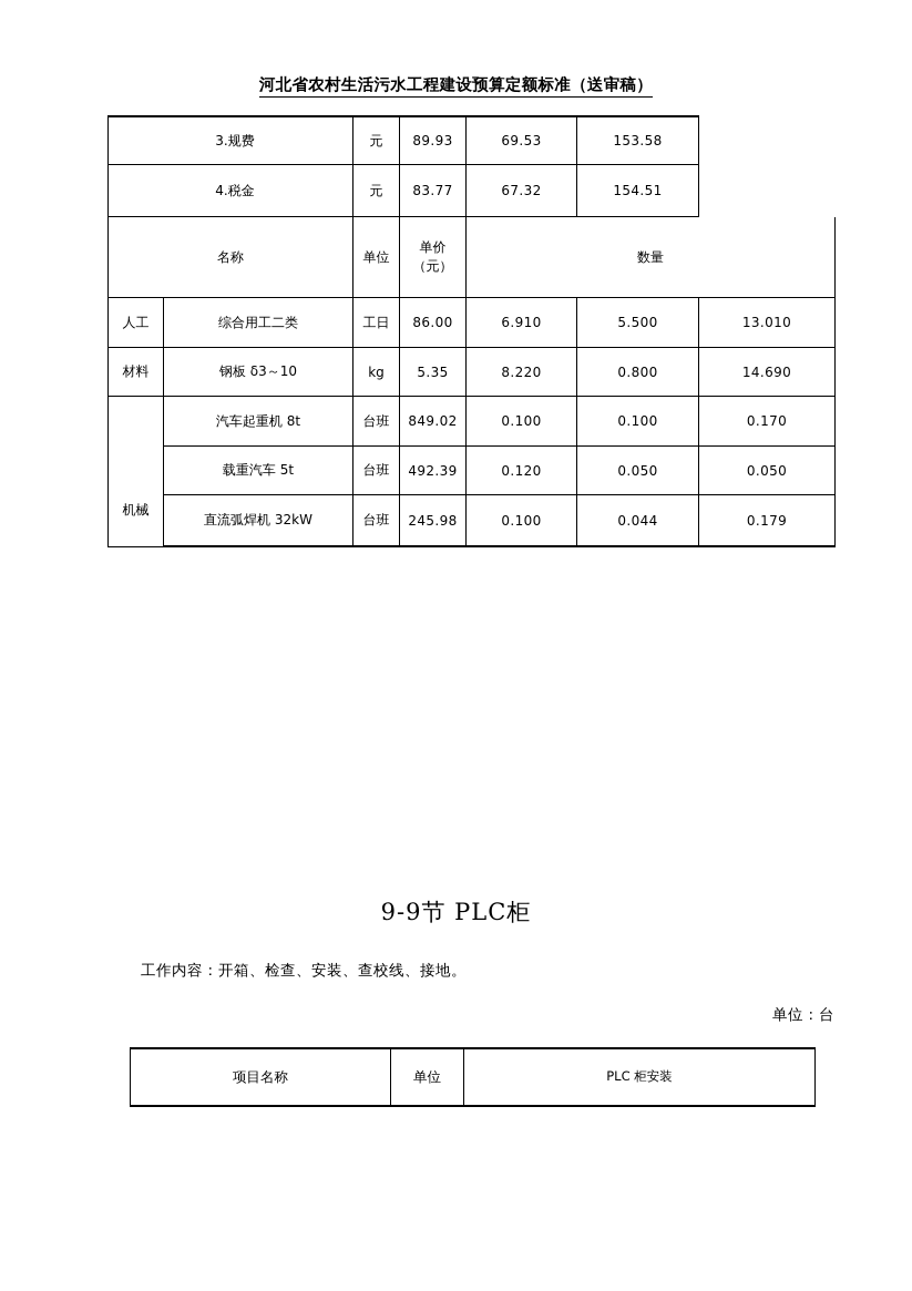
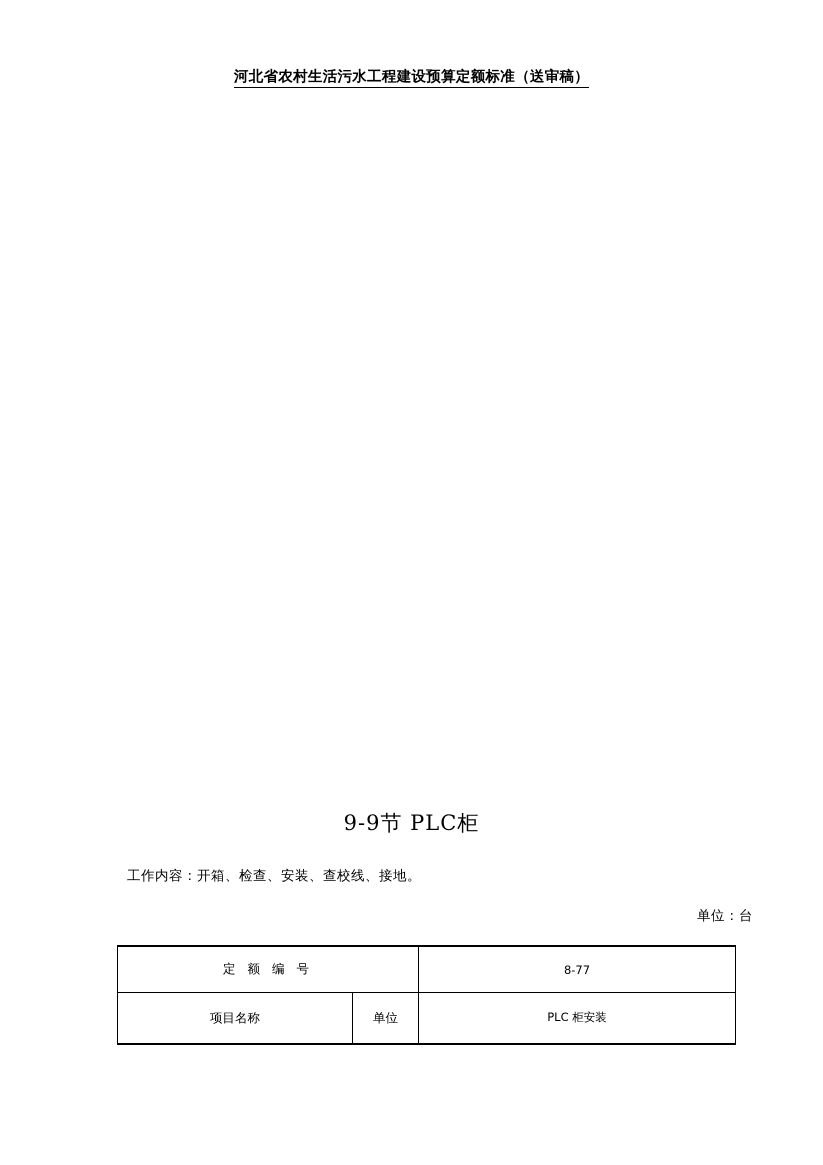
  河北省农村生活污水工程建设预算定额标准（送审稿）
- 3.规费	元	89.93	69.53	153.58
- 4.税金	元	83.77	67.32	154.51
- 名称	单位	单价 （元）	数量
- 人工	综合用工二类	工日	86.00	6.910	5.500	13.010
- 材料	钢板 δ3～10	kg	5.35	8.220	0.800	14.690
- 机械	汽车起重机 8t	台班	849.02	0.100	0.100	0.170
- 载重汽车 5t	台班	492.39	0.120	0.050	0.050
- 直流弧焊机 32kW	台班	245.98	0.100	0.044	0.179
  9-9节 PLC柜
  工作内容：开箱、检查、安装、查校线、接地。
  单位：台
+ 定 额 编 号	8-77
  项目名称	单位	PLC 柜安装
